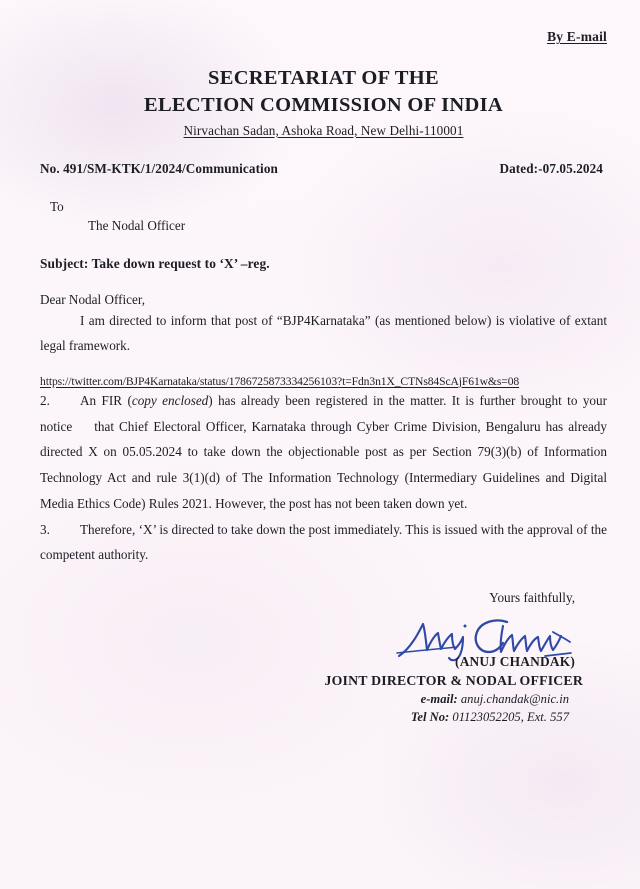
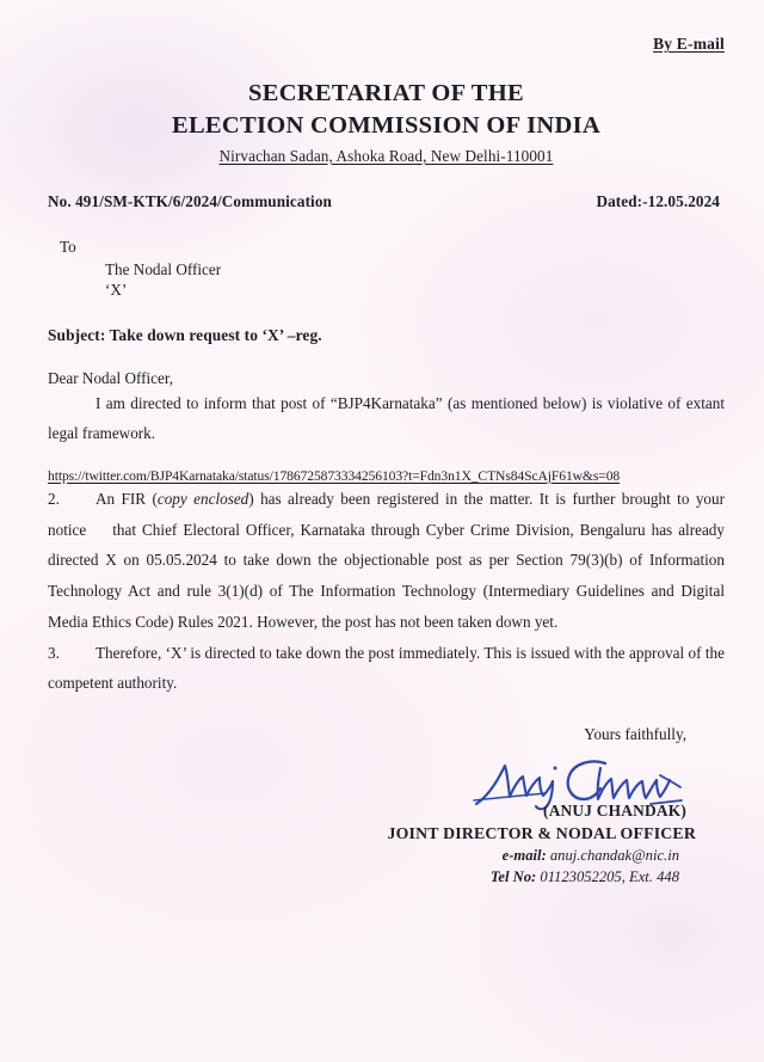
  By E-mail
  SECRETARIAT OF THE
  ELECTION COMMISSION OF INDIA
  Nirvachan Sadan, Ashoka Road, New Delhi-110001
- No. 491/SM-KTK/1/2024/Communication
+ No. 491/SM-KTK/6/2024/Communication
- Dated:-07.05.2024
+ Dated:-12.05.2024
  To
  The Nodal Officer
+ ‘X’
  Subject: Take down request to ‘X’ –reg.
  Dear Nodal Officer,
  I am directed to inform that post of “BJP4Karnataka” (as mentioned below) is violative of extant legal framework.
  https://twitter.com/BJP4Karnataka/status/1786725873334256103?t=Fdn3n1X_CTNs84ScAjF61w&s=08
  2. An FIR (copy enclosed) has already been registered in the matter. It is further brought to your notice that Chief Electoral Officer, Karnataka through Cyber Crime Division, Bengaluru has already directed X on 05.05.2024 to take down the objectionable post as per Section 79(3)(b) of Information Technology Act and rule 3(1)(d) of The Information Technology (Intermediary Guidelines and Digital Media Ethics Code) Rules 2021. However, the post has not been taken down yet.
  3. Therefore, ‘X’ is directed to take down the post immediately. This is issued with the approval of the competent authority.
  Yours faithfully,
  (ANUJ CHANDAK)
  JOINT DIRECTOR & NODAL OFFICER
  e-mail: anuj.chandak@nic.in
- Tel No: 01123052205, Ext. 557
+ Tel No: 01123052205, Ext. 448
